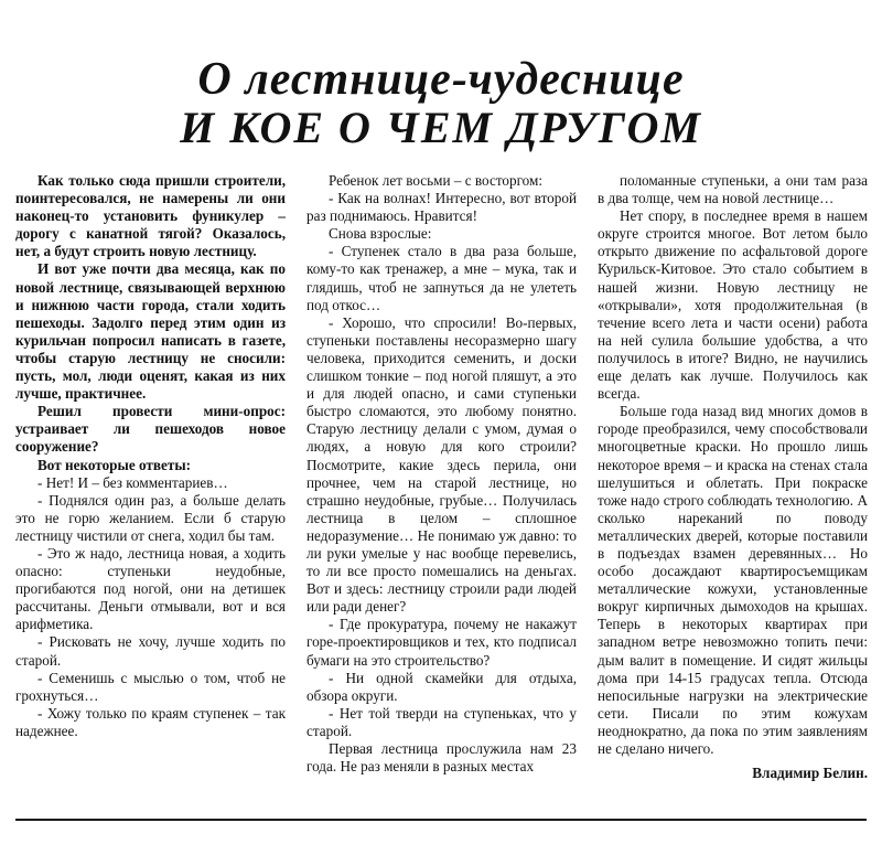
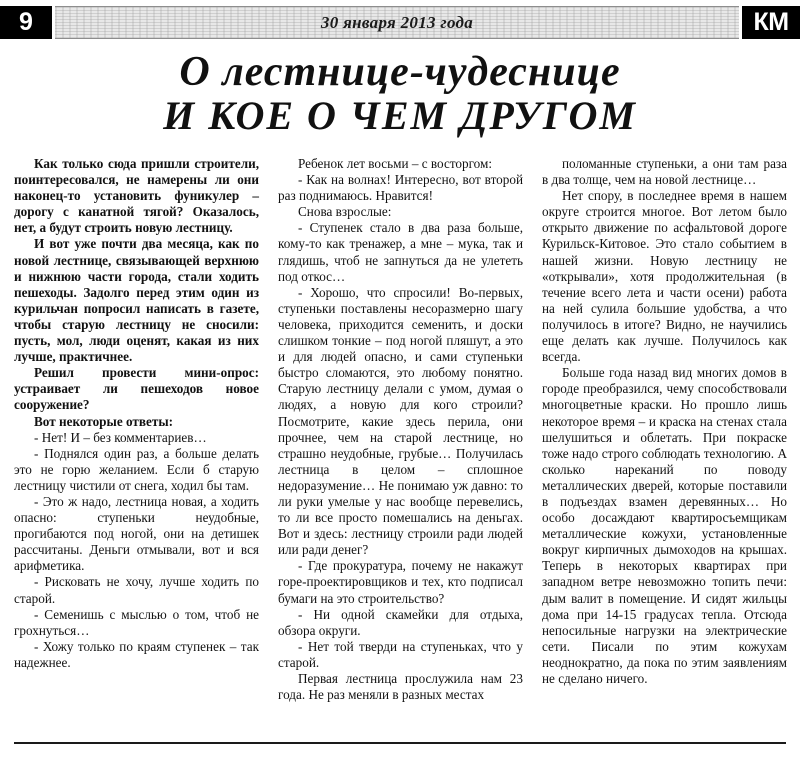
+ 9
+ 30 января 2013 года
+ КМ
  О лестнице-чудеснице
  И КОЕ О ЧЕМ ДРУГОМ
  Как только сюда пришли строители, поинтересовался, не намерены ли они наконец-то установить фуникулер – дорогу с канатной тягой? Оказалось, нет, а будут строить новую лестницу.
  И вот уже почти два месяца, как по новой лестнице, связывающей верхнюю и нижнюю части города, стали ходить пешеходы. Задолго перед этим один из курильчан попросил написать в газете, чтобы старую лестницу не сносили: пусть, мол, люди оценят, какая из них лучше, практичнее.
  Решил провести мини-опрос: устраивает ли пешеходов новое сооружение?
  Вот некоторые ответы:
  - Нет! И – без комментариев…
  - Поднялся один раз, а больше делать это не горю желанием. Если б старую лестницу чистили от снега, ходил бы там.
  - Это ж надо, лестница новая, а ходить опасно: ступеньки неудобные, прогибаются под ногой, они на детишек рассчитаны. Деньги отмывали, вот и вся арифметика.
  - Рисковать не хочу, лучше ходить по старой.
  - Семенишь с мыслью о том, чтоб не грохнуться…
  - Хожу только по краям ступенек – так надежнее.
  Ребенок лет восьми – с восторгом:
  - Как на волнах! Интересно, вот второй раз поднимаюсь. Нравится!
  Снова взрослые:
  - Ступенек стало в два раза больше, кому-то как тренажер, а мне – мука, так и глядишь, чтоб не запнуться да не улететь под откос…
  - Хорошо, что спросили! Во-первых, ступеньки поставлены несоразмерно шагу человека, приходится семенить, и доски слишком тонкие – под ногой пляшут, а это и для людей опасно, и сами ступеньки быстро сломаются, это любому понятно. Старую лестницу делали с умом, думая о людях, а новую для кого строили? Посмотрите, какие здесь перила, они прочнее, чем на старой лестнице, но страшно неудобные, грубые… Получилась лестница в целом – сплошное недоразумение… Не понимаю уж давно: то ли руки умелые у нас вообще перевелись, то ли все просто помешались на деньгах. Вот и здесь: лестницу строили ради людей или ради денег?
  - Где прокуратура, почему не накажут горе-проектировщиков и тех, кто подписал бумаги на это строительство?
  - Ни одной скамейки для отдыха, обзора округи.
  - Нет той тверди на ступеньках, что у старой.
  Первая лестница прослужила нам 23 года. Не раз меняли в разных местах
  поломанные ступеньки, а они там раза в два толще, чем на новой лестнице…
  Нет спору, в последнее время в нашем округе строится многое. Вот летом было открыто движение по асфальтовой дороге Курильск-Китовое. Это стало событием в нашей жизни. Новую лестницу не «открывали», хотя продолжительная (в течение всего лета и части осени) работа на ней сулила большие удобства, а что получилось в итоге? Видно, не научились еще делать как лучше. Получилось как всегда.
  Больше года назад вид многих домов в городе преобразился, чему способствовали многоцветные краски. Но прошло лишь некоторое время – и краска на стенах стала шелушиться и облетать. При покраске тоже надо строго соблюдать технологию. А сколько нареканий по поводу металлических дверей, которые поставили в подъездах взамен деревянных… Но особо досаждают квартиросъемщикам металлические кожухи, установленные вокруг кирпичных дымоходов на крышах. Теперь в некоторых квартирах при западном ветре невозможно топить печи: дым валит в помещение. И сидят жильцы дома при 14-15 градусах тепла. Отсюда непосильные нагрузки на электрические сети. Писали по этим кожухам неоднократно, да пока по этим заявлениям не сделано ничего.
- Владимир Белин.
